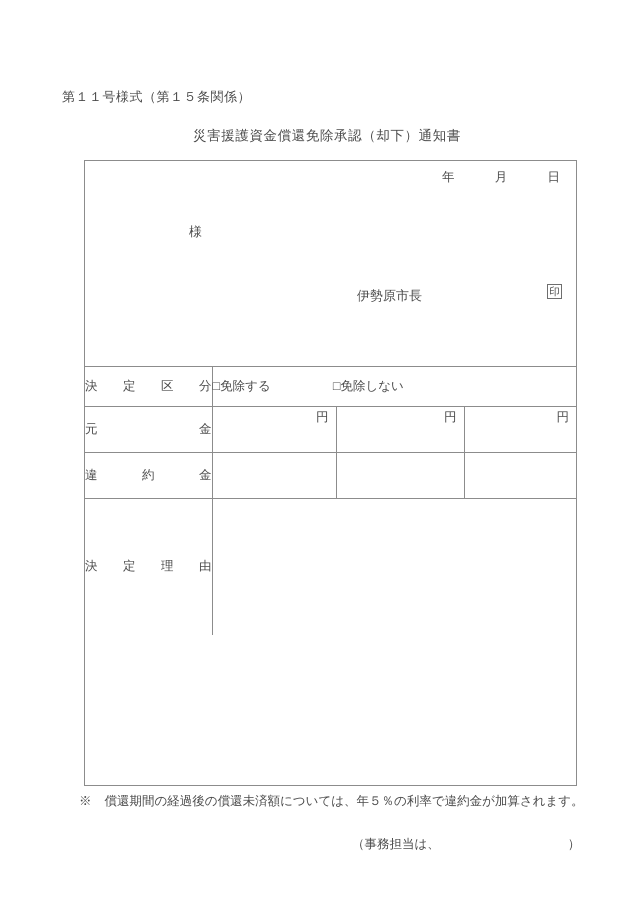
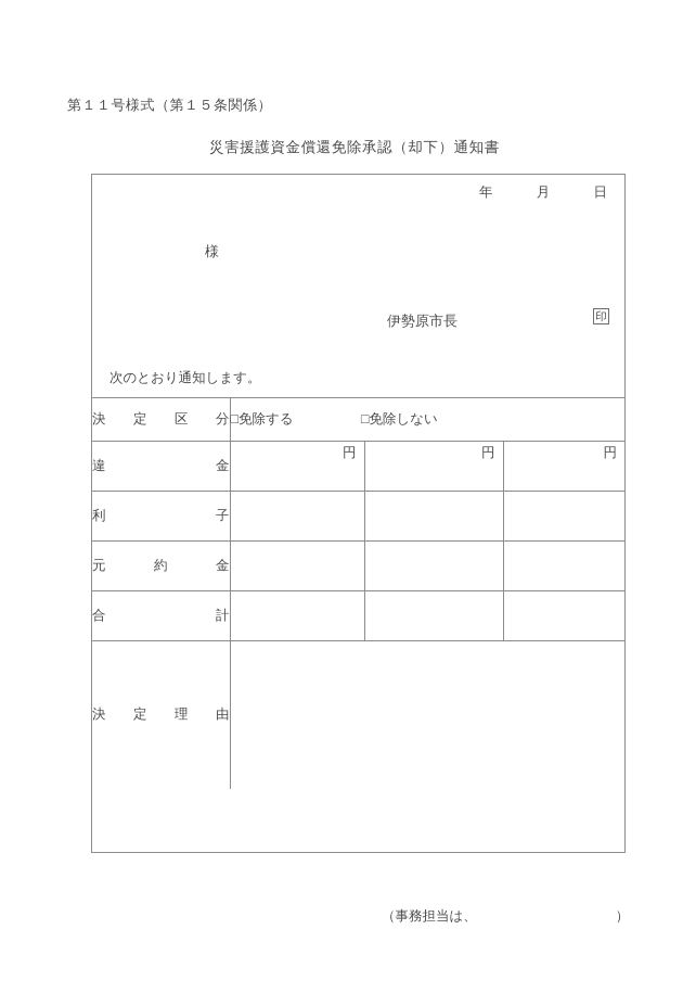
  第１１号様式（第１５条関係）
  災害援護資金償還免除承認（却下）通知書
  年 月 日
  様
  伊勢原市長
  印
+ 次のとおり通知します。
  決 定 区 分	□免除する □免除しない
- 元 金	円	円	円
+ 違 金	円	円	円
+ 利 子
- 違 約 金
+ 元 約 金
+ 合 計
  決 定 理 由
- ※ 償還期間の経過後の償還未済額については、年５％の利率で違約金が加算されます。
  （事務担当は、 ）
